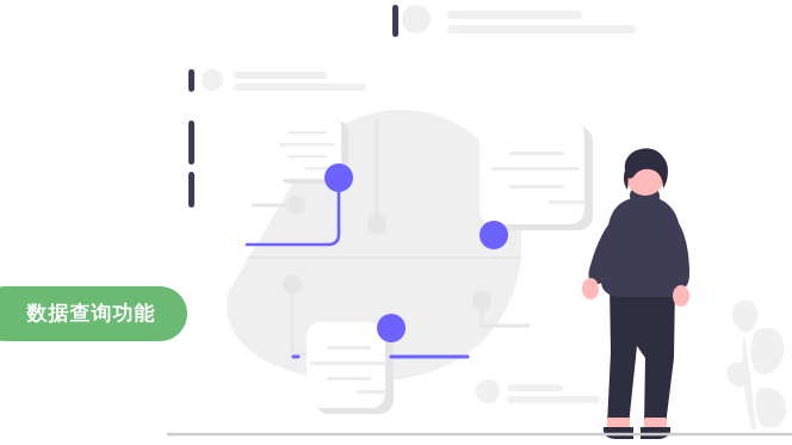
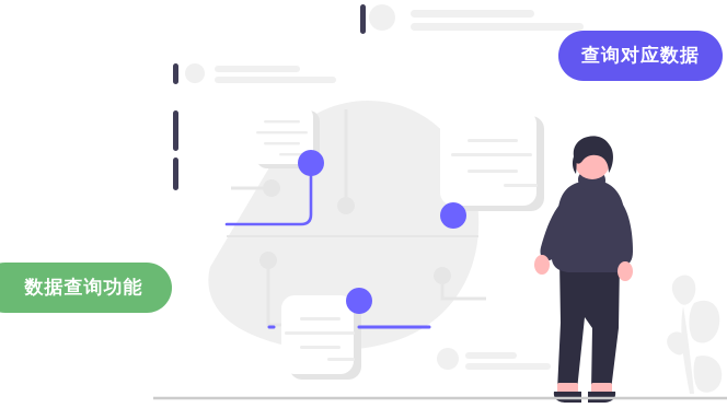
  数据查询功能
+ 查询对应数据
